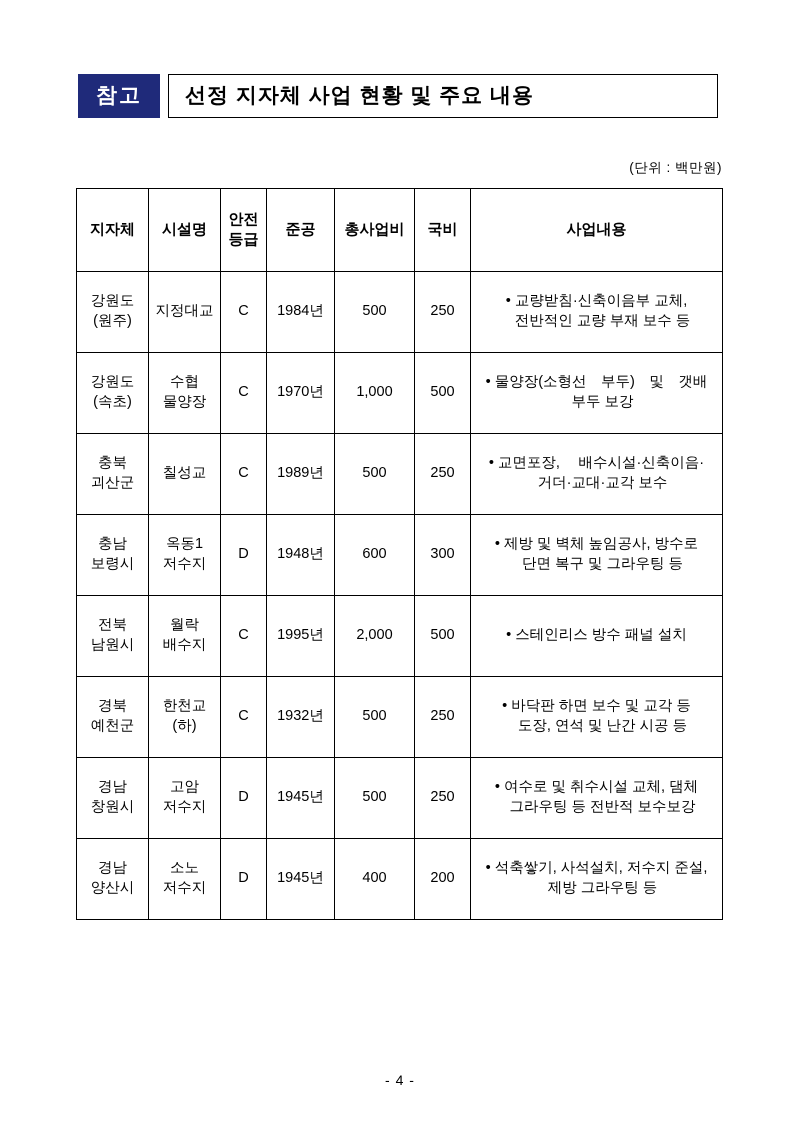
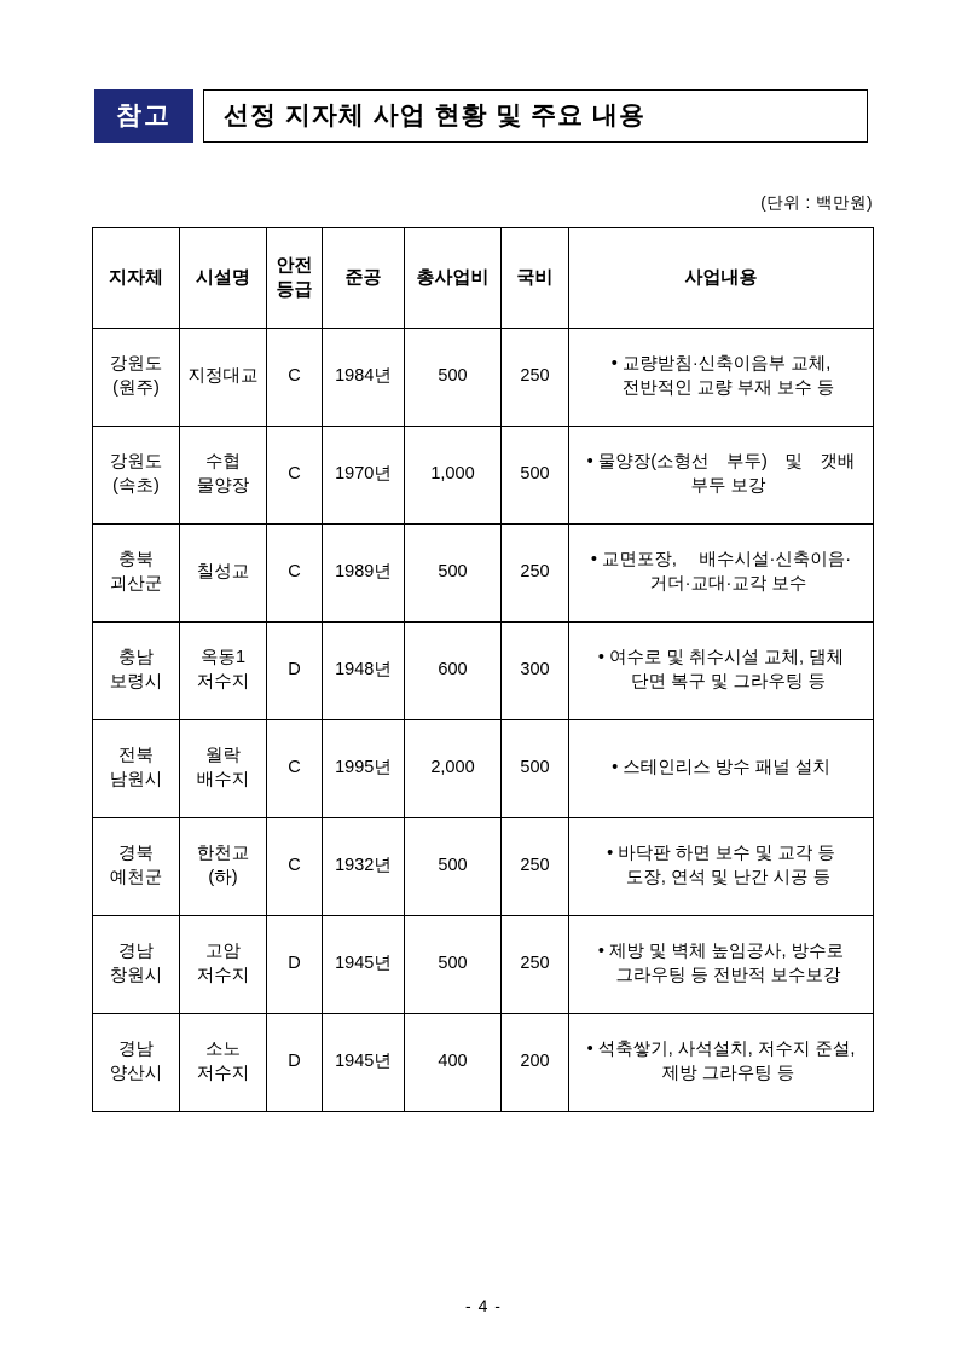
  참고
  선정 지자체 사업 현황 및 주요 내용
  (단위 : 백만원)
  지자체	시설명	안전 등급	준공	총사업비	국비	사업내용
  강원도 (원주)	지정대교	C	1984년	500	250	교량받침·신축이음부 교체, 전반적인 교량 부재 보수 등
  강원도 (속초)	수협 물양장	C	1970년	1,000	500	물양장(소형선 부두) 및 갯배 부두 보강
  충북 괴산군	칠성교	C	1989년	500	250	교면포장, 배수시설·신축이음· 거더·교대·교각 보수
- 충남 보령시	옥동1 저수지	D	1948년	600	300	제방 및 벽체 높임공사, 방수로 단면 복구 및 그라우팅 등
+ 충남 보령시	옥동1 저수지	D	1948년	600	300	여수로 및 취수시설 교체, 댐체 단면 복구 및 그라우팅 등
  전북 남원시	월락 배수지	C	1995년	2,000	500	스테인리스 방수 패널 설치
  경북 예천군	한천교 (하)	C	1932년	500	250	바닥판 하면 보수 및 교각 등 도장, 연석 및 난간 시공 등
- 경남 창원시	고암 저수지	D	1945년	500	250	여수로 및 취수시설 교체, 댐체 그라우팅 등 전반적 보수보강
+ 경남 창원시	고암 저수지	D	1945년	500	250	제방 및 벽체 높임공사, 방수로 그라우팅 등 전반적 보수보강
  경남 양산시	소노 저수지	D	1945년	400	200	석축쌓기, 사석설치, 저수지 준설, 제방 그라우팅 등
  - 4 -
